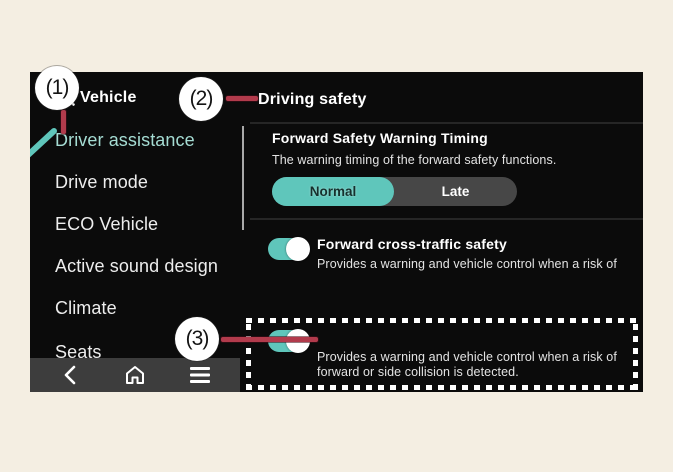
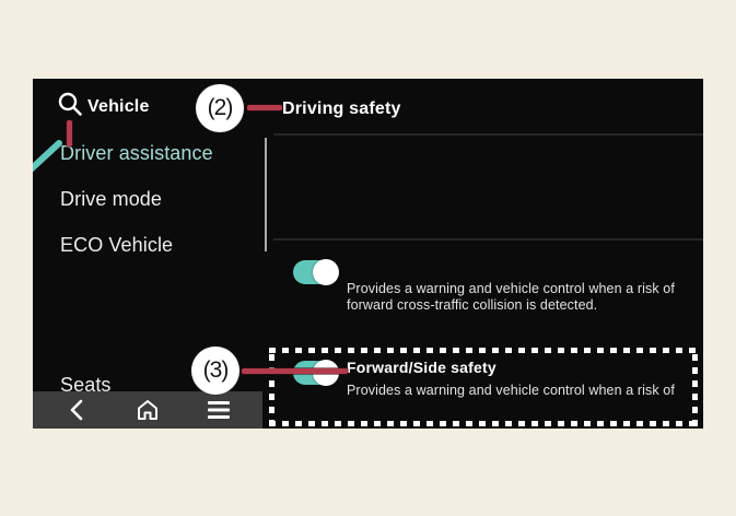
  Vehicle
  Driver assistance
  Drive mode
  ECO Vehicle
- Active sound design
- Climate
  Seats
  Driving safety
- Forward Safety Warning Timing
- The warning timing of the forward safety functions.
- Normal
- Late
- Forward cross-traffic safety
  Provides a warning and vehicle control when a risk of
+ forward cross-traffic collision is detected.
+ Forward/Side safety
  Provides a warning and vehicle control when a risk of
- forward or side collision is detected.
- (1)
  (2)
  (3)
